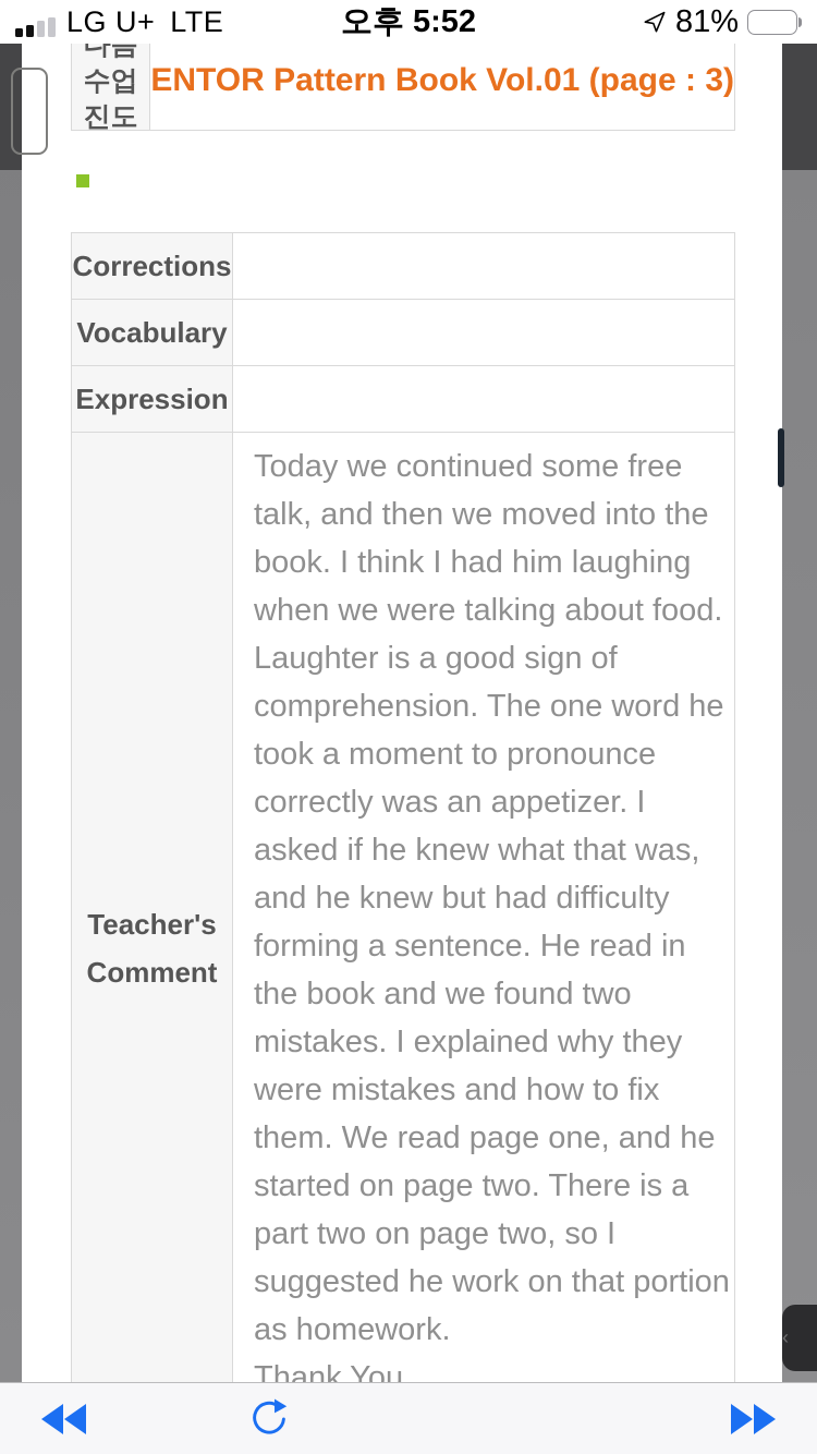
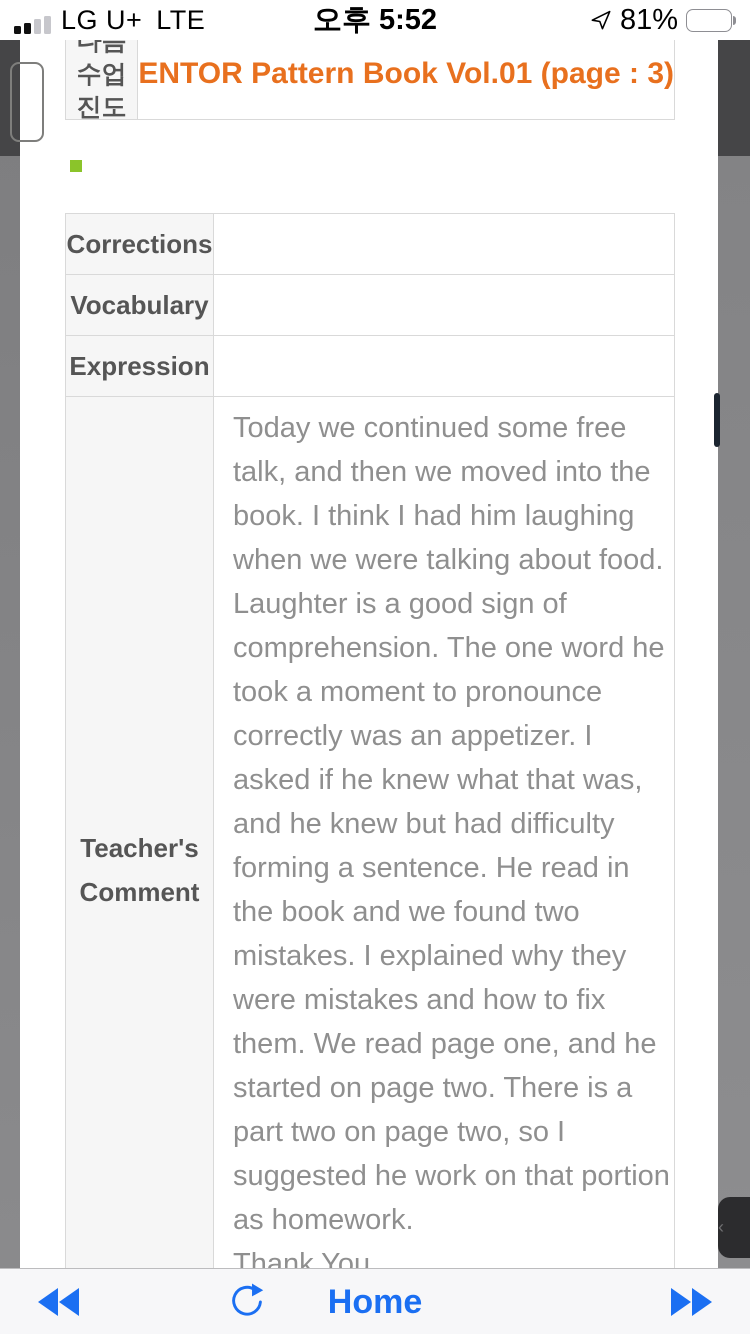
  LG U+
  LTE
  오후 5:52
  81%
  다음수업진도
  ENTOR Pattern Book Vol.01 (page : 3)
  Corrections
  Vocabulary
  Expression
  Teacher's Comment
  Today we continued some free talk, and then we moved into the book. I think I had him laughing when we were talking about food. Laughter is a good sign of comprehension. The one word he took a moment to pronounce correctly was an appetizer. I asked if he knew what that was, and he knew but had difficulty forming a sentence. He read in the book and we found two mistakes. I explained why they were mistakes and how to fix them. We read page one, and he started on page two. There is a part two on page two, so I suggested he work on that portion as homework.
  Thank You
  ‹
+ Home
